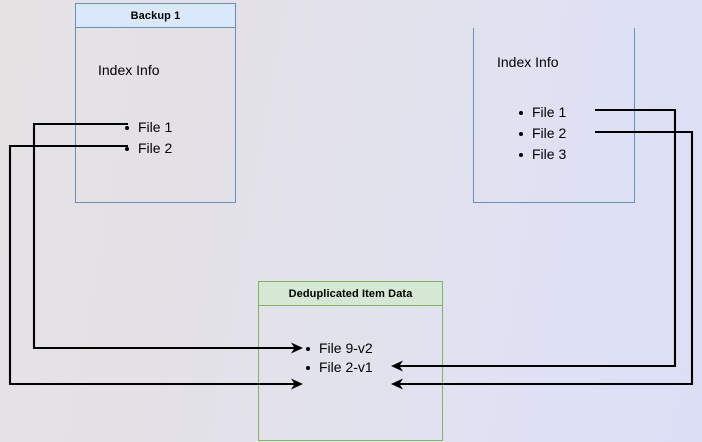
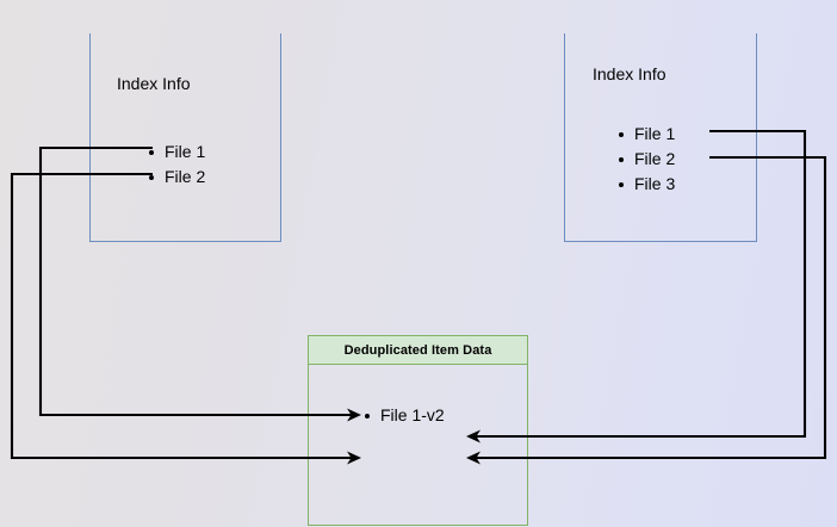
- Backup 1
  Index Info
  File 1
  File 2
  Index Info
  File 1
  File 2
  File 3
  Deduplicated Item Data
- File 9-v2
+ File 1-v2
- File 2-v1
